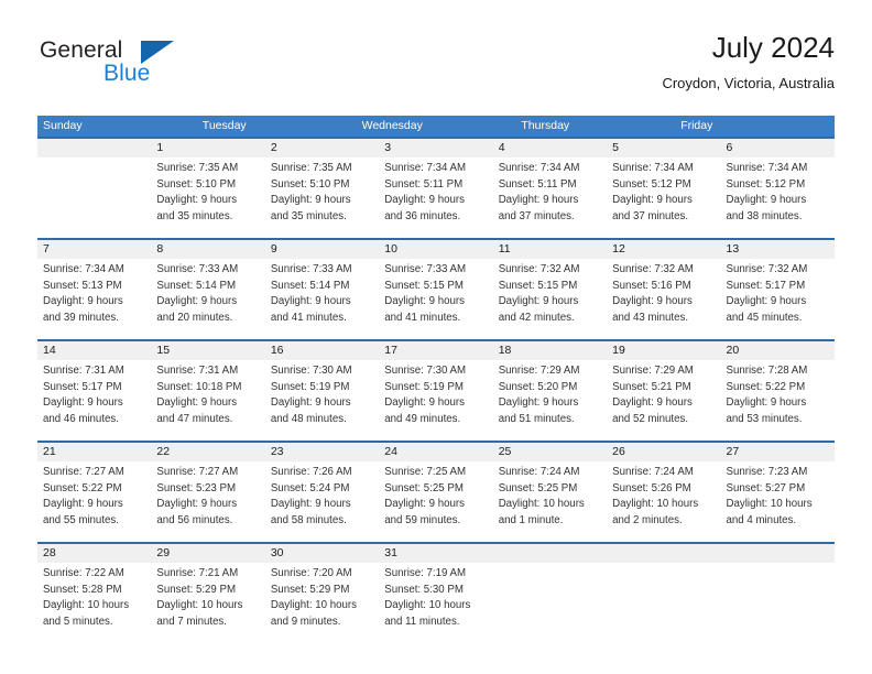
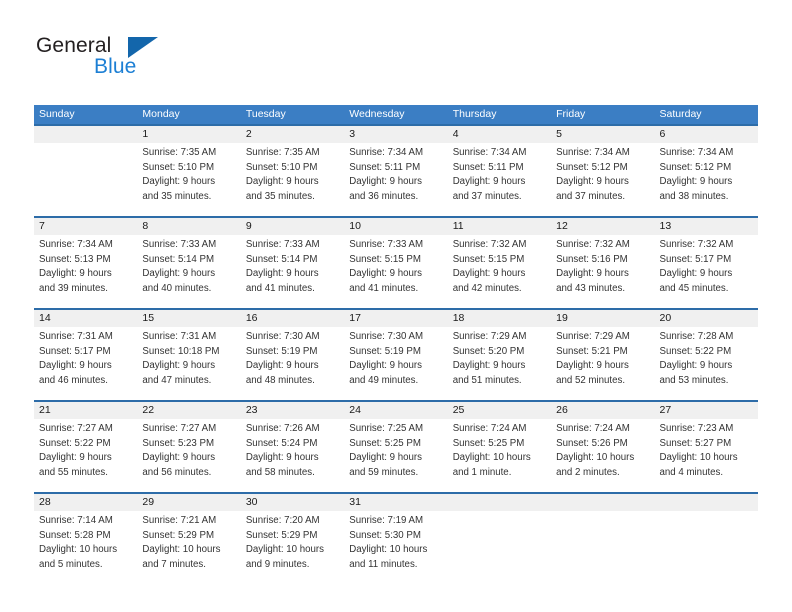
  General
  Blue
- July 2024
- Croydon, Victoria, Australia
  Sunday
+ Monday
  Tuesday
  Wednesday
  Thursday
  Friday
+ Saturday
  1
  2
  3
  4
  5
  6
  Sunrise: 7:35 AM
  Sunset: 5:10 PM
  Daylight: 9 hours
  and 35 minutes.
  Sunrise: 7:35 AM
  Sunset: 5:10 PM
  Daylight: 9 hours
  and 35 minutes.
  Sunrise: 7:34 AM
  Sunset: 5:11 PM
  Daylight: 9 hours
  and 36 minutes.
  Sunrise: 7:34 AM
  Sunset: 5:11 PM
  Daylight: 9 hours
  and 37 minutes.
  Sunrise: 7:34 AM
  Sunset: 5:12 PM
  Daylight: 9 hours
  and 37 minutes.
  Sunrise: 7:34 AM
  Sunset: 5:12 PM
  Daylight: 9 hours
  and 38 minutes.
  7
  8
  9
  10
  11
  12
  13
  Sunrise: 7:34 AM
  Sunset: 5:13 PM
  Daylight: 9 hours
  and 39 minutes.
  Sunrise: 7:33 AM
  Sunset: 5:14 PM
  Daylight: 9 hours
- and 20 minutes.
+ and 40 minutes.
  Sunrise: 7:33 AM
  Sunset: 5:14 PM
  Daylight: 9 hours
  and 41 minutes.
  Sunrise: 7:33 AM
  Sunset: 5:15 PM
  Daylight: 9 hours
  and 41 minutes.
  Sunrise: 7:32 AM
  Sunset: 5:15 PM
  Daylight: 9 hours
  and 42 minutes.
  Sunrise: 7:32 AM
  Sunset: 5:16 PM
  Daylight: 9 hours
  and 43 minutes.
  Sunrise: 7:32 AM
  Sunset: 5:17 PM
  Daylight: 9 hours
  and 45 minutes.
  14
  15
  16
  17
  18
  19
  20
  Sunrise: 7:31 AM
  Sunset: 5:17 PM
  Daylight: 9 hours
  and 46 minutes.
  Sunrise: 7:31 AM
  Sunset: 10:18 PM
  Daylight: 9 hours
  and 47 minutes.
  Sunrise: 7:30 AM
  Sunset: 5:19 PM
  Daylight: 9 hours
  and 48 minutes.
  Sunrise: 7:30 AM
  Sunset: 5:19 PM
  Daylight: 9 hours
  and 49 minutes.
  Sunrise: 7:29 AM
  Sunset: 5:20 PM
  Daylight: 9 hours
  and 51 minutes.
  Sunrise: 7:29 AM
  Sunset: 5:21 PM
  Daylight: 9 hours
  and 52 minutes.
  Sunrise: 7:28 AM
  Sunset: 5:22 PM
  Daylight: 9 hours
  and 53 minutes.
  21
  22
  23
  24
  25
  26
  27
  Sunrise: 7:27 AM
  Sunset: 5:22 PM
  Daylight: 9 hours
  and 55 minutes.
  Sunrise: 7:27 AM
  Sunset: 5:23 PM
  Daylight: 9 hours
  and 56 minutes.
  Sunrise: 7:26 AM
  Sunset: 5:24 PM
  Daylight: 9 hours
  and 58 minutes.
  Sunrise: 7:25 AM
  Sunset: 5:25 PM
  Daylight: 9 hours
  and 59 minutes.
  Sunrise: 7:24 AM
  Sunset: 5:25 PM
  Daylight: 10 hours
  and 1 minute.
  Sunrise: 7:24 AM
  Sunset: 5:26 PM
  Daylight: 10 hours
  and 2 minutes.
  Sunrise: 7:23 AM
  Sunset: 5:27 PM
  Daylight: 10 hours
  and 4 minutes.
  28
  29
  30
  31
- Sunrise: 7:22 AM
+ Sunrise: 7:14 AM
  Sunset: 5:28 PM
  Daylight: 10 hours
  and 5 minutes.
  Sunrise: 7:21 AM
  Sunset: 5:29 PM
  Daylight: 10 hours
  and 7 minutes.
  Sunrise: 7:20 AM
  Sunset: 5:29 PM
  Daylight: 10 hours
  and 9 minutes.
  Sunrise: 7:19 AM
  Sunset: 5:30 PM
  Daylight: 10 hours
  and 11 minutes.
